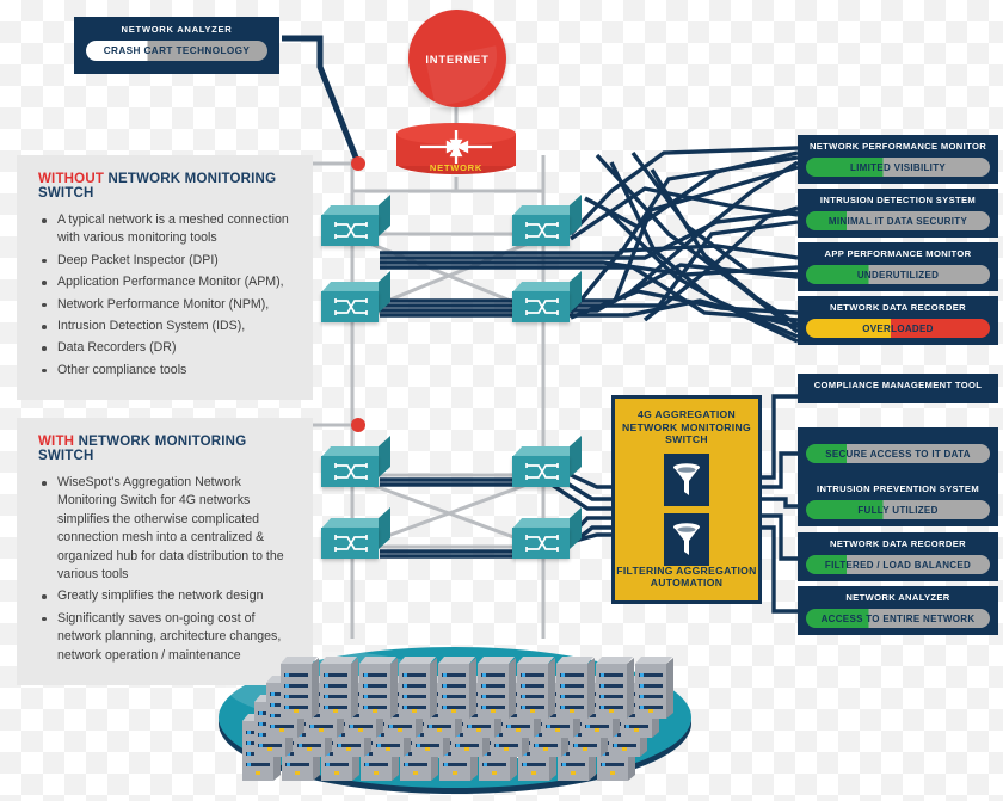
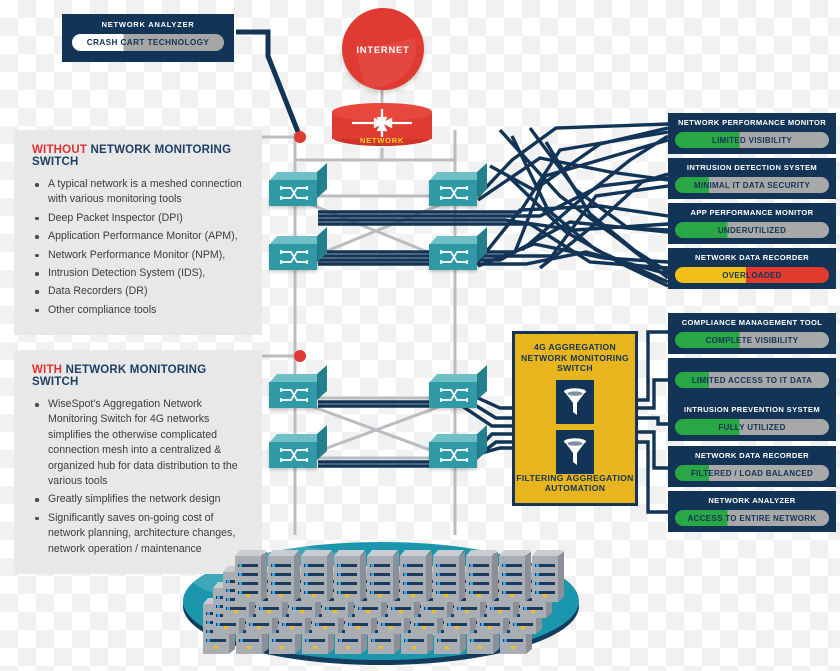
  NETWORK ANALYZER
  CRASH CART TECHNOLOGY
  INTERNET
  NETWORK
  4G AGGREGATION NETWORK MONITORING SWITCH
  FILTERING AGGREGATION AUTOMATION
  WITHOUT NETWORK MONITORING SWITCH
  A typical network is a meshed connection with various monitoring tools
  Deep Packet Inspector (DPI)
  Application Performance Monitor (APM),
  Network Performance Monitor (NPM),
  Intrusion Detection System (IDS),
  Data Recorders (DR)
  Other compliance tools
  WITH NETWORK MONITORING SWITCH
  WiseSpot's Aggregation Network Monitoring Switch for 4G networks simplifies the otherwise complicated connection mesh into a centralized & organized hub for data distribution to the various tools
  Greatly simplifies the network design
  Significantly saves on-going cost of network planning, architecture changes, network operation / maintenance
  NETWORK PERFORMANCE MONITOR
  LIMITED VISIBILITY
  INTRUSION DETECTION SYSTEM
  MINIMAL IT DATA SECURITY
  APP PERFORMANCE MONITOR
  UNDERUTILIZED
  NETWORK DATA RECORDER
  OVERLOADED
  COMPLIANCE MANAGEMENT TOOL
+ COMPLETE VISIBILITY
- SECURE ACCESS TO IT DATA
+ LIMITED ACCESS TO IT DATA
  INTRUSION PREVENTION SYSTEM
  FULLY UTILIZED
  NETWORK DATA RECORDER
  FILTERED / LOAD BALANCED
  NETWORK ANALYZER
  ACCESS TO ENTIRE NETWORK
